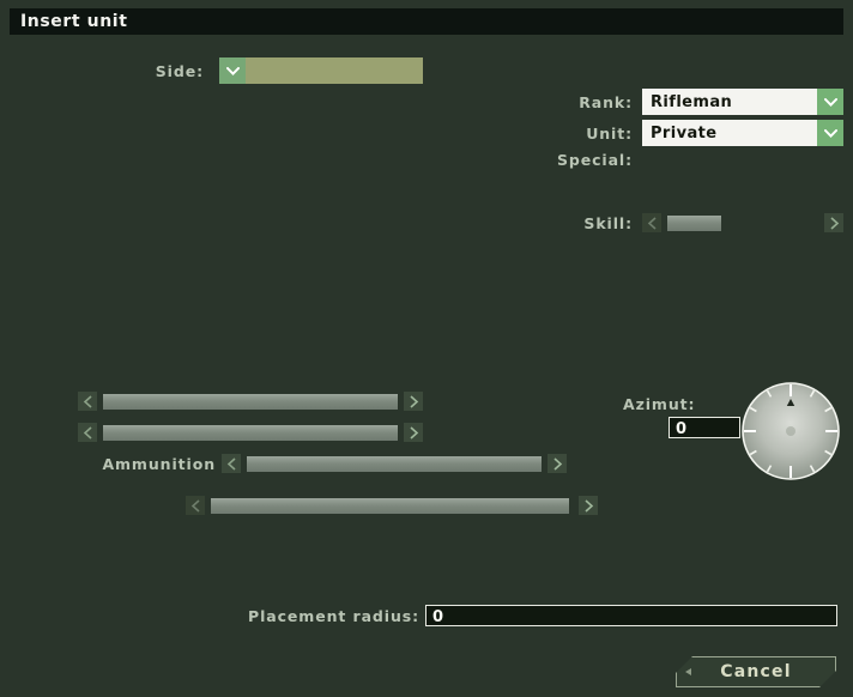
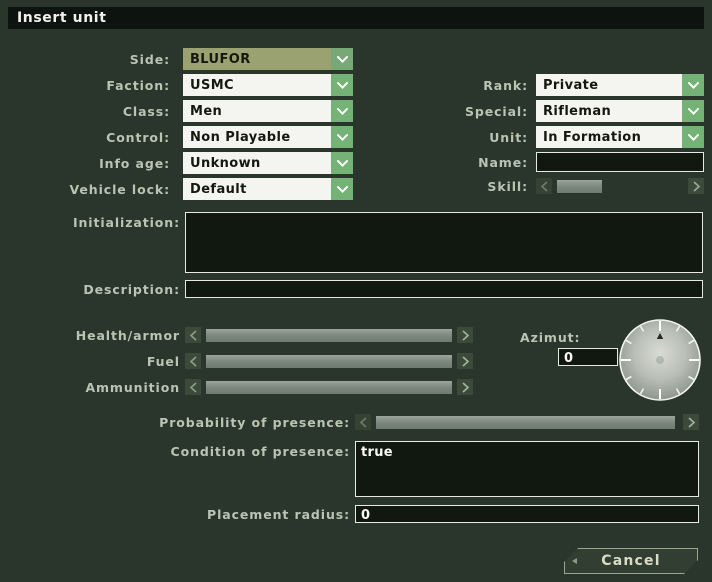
  Insert unit
  Side:
+ BLUFOR
+ Faction:
+ USMC
+ Class:
+ Men
+ Control:
+ Non Playable
+ Info age:
+ Unknown
+ Vehicle lock:
+ Default
  Rank:
- Rifleman
+ Private
- Unit:
+ Special:
- Private
+ Rifleman
- Special:
+ Unit:
+ In Formation
+ Name:
  Skill:
+ Initialization:
+ Description:
+ Health/armor
+ Fuel
  Ammunition
  Azimut:
  0
+ Probability of presence:
+ Condition of presence:
+ true
  Placement radius:
  0
  Cancel
